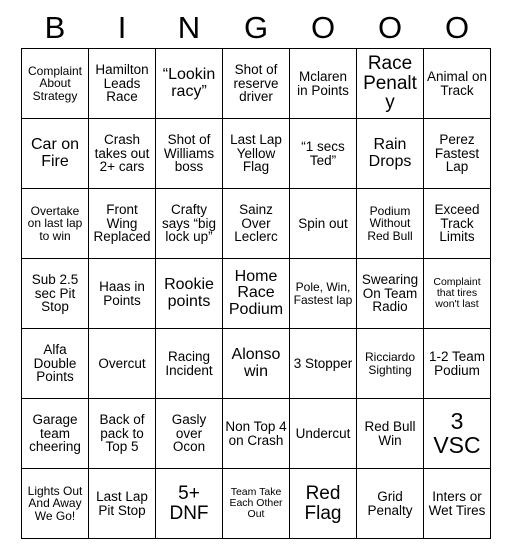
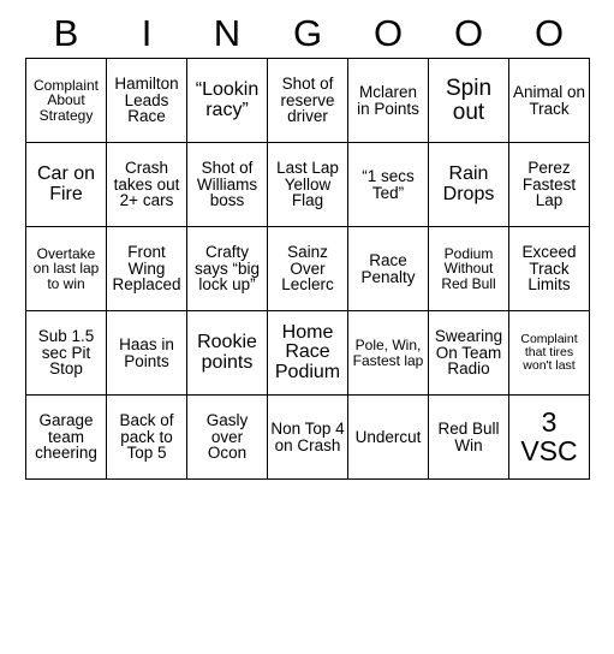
  B	I	N	G	O	O	O
- Complaint About Strategy	Hamilton Leads Race	“Lookin racy”	Shot of reserve driver	Mclaren in Points	Race Penalty	Animal on Track
+ Complaint About Strategy	Hamilton Leads Race	“Lookin racy”	Shot of reserve driver	Mclaren in Points	Spin out	Animal on Track
  Car on Fire	Crash takes out 2+ cars	Shot of Williams boss	Last Lap Yellow Flag	“1 secs Ted”	Rain Drops	Perez Fastest Lap
- Overtake on last lap to win	Front Wing Replaced	Crafty says “big lock up”	Sainz Over Leclerc	Spin out	Podium Without Red Bull	Exceed Track Limits
+ Overtake on last lap to win	Front Wing Replaced	Crafty says “big lock up”	Sainz Over Leclerc	Race Penalty	Podium Without Red Bull	Exceed Track Limits
- Sub 2.5 sec Pit Stop	Haas in Points	Rookie points	Home Race Podium	Pole, Win, Fastest lap	Swearing On Team Radio	Complaint that tires won't last
+ Sub 1.5 sec Pit Stop	Haas in Points	Rookie points	Home Race Podium	Pole, Win, Fastest lap	Swearing On Team Radio	Complaint that tires won't last
- Alfa Double Points	Overcut	Racing Incident	Alonso win	3 Stopper	Ricciardo Sighting	1-2 Team Podium
  Garage team cheering	Back of pack to Top 5	Gasly over Ocon	Non Top 4 on Crash	Undercut	Red Bull Win	3 VSC
- Lights Out And Away We Go!	Last Lap Pit Stop	5+ DNF	Team Take Each Other Out	Red Flag	Grid Penalty	Inters or Wet Tires
